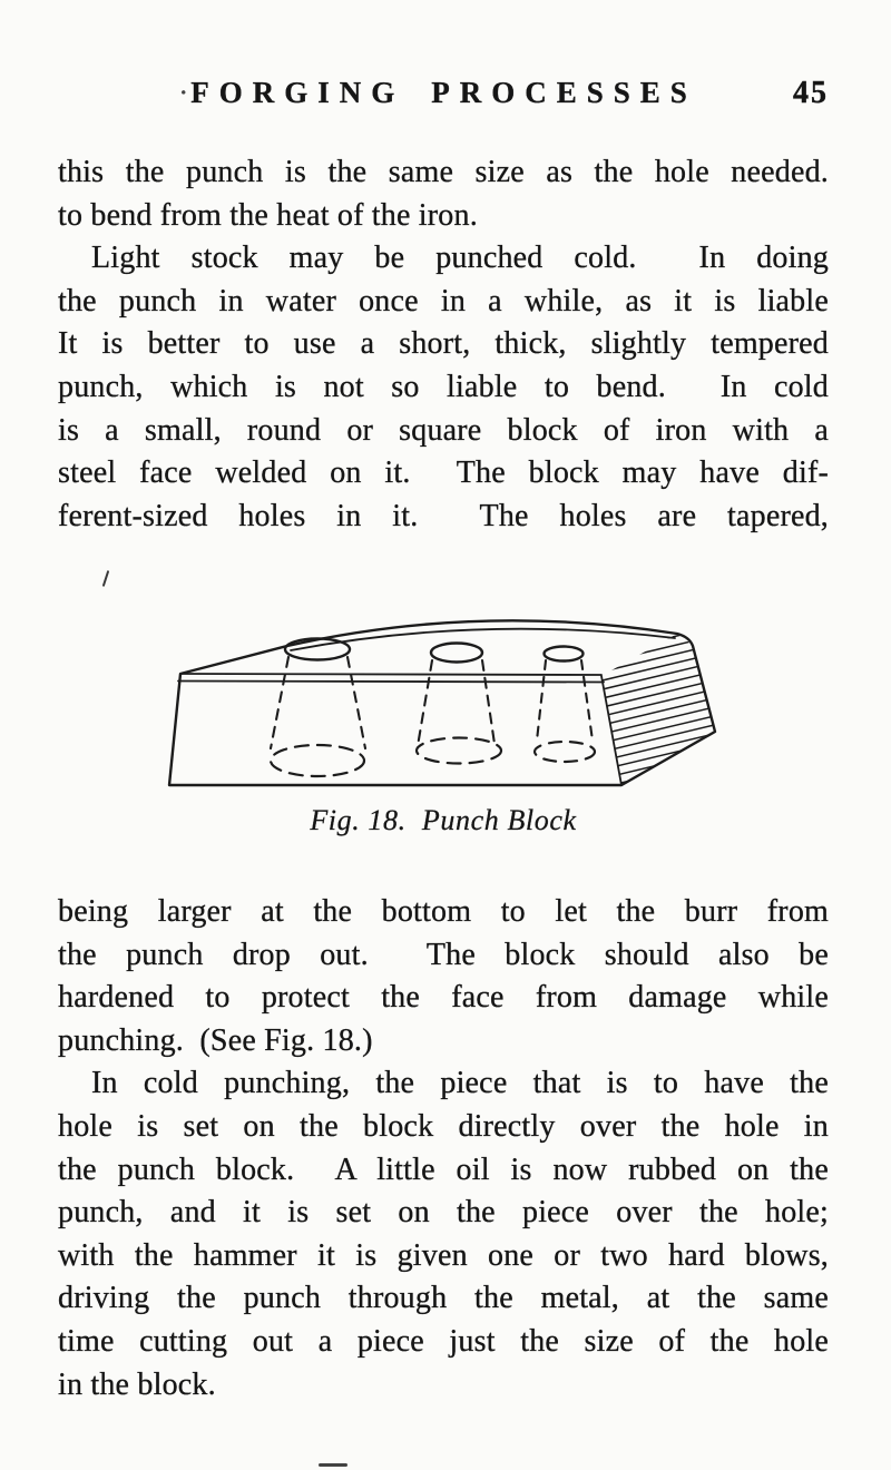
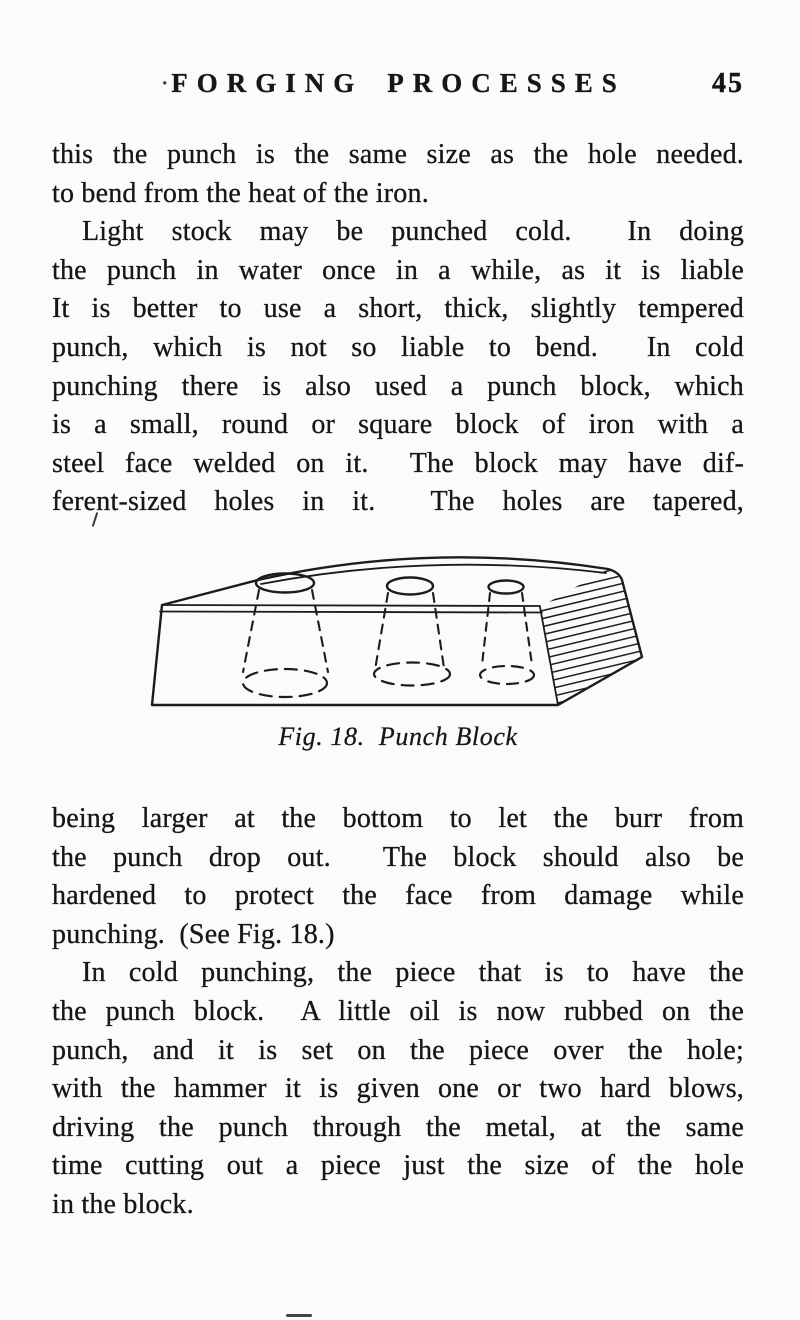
  ·FORGING PROCESSES
  45
  this the punch is the same size as the hole needed.
  to bend from the heat of the iron.
  Light stock may be punched cold. In doing
  the punch in water once in a while, as it is liable
  It is better to use a short, thick, slightly tempered
  punch, which is not so liable to bend. In cold
+ punching there is also used a punch block, which
  is a small, round or square block of iron with a
  steel face welded on it. The block may have dif-
  ferent-sized holes in it. The holes are tapered,
  Fig. 18. Punch Block
  being larger at the bottom to let the burr from
  the punch drop out. The block should also be
  hardened to protect the face from damage while
  punching. (See Fig. 18.)
  In cold punching, the piece that is to have the
- hole is set on the block directly over the hole in
  the punch block. A little oil is now rubbed on the
  punch, and it is set on the piece over the hole;
  with the hammer it is given one or two hard blows,
  driving the punch through the metal, at the same
  time cutting out a piece just the size of the hole
  in the block.
